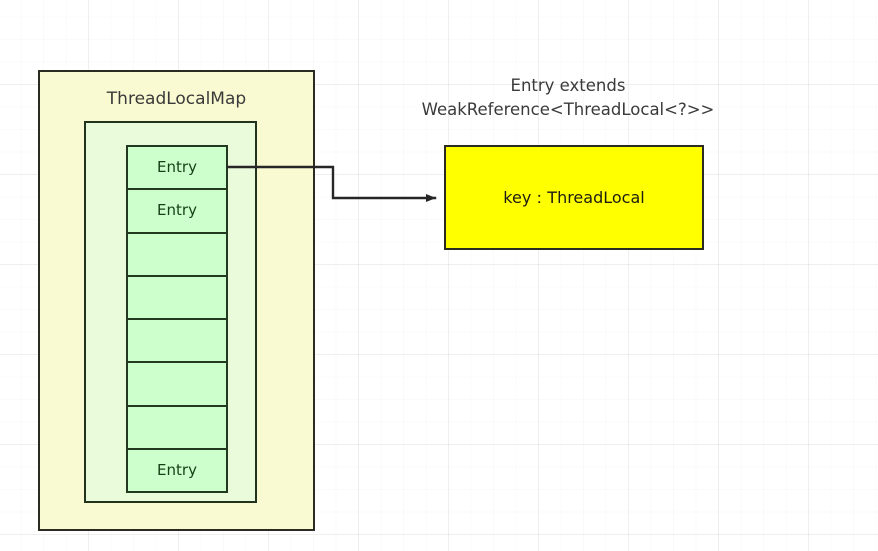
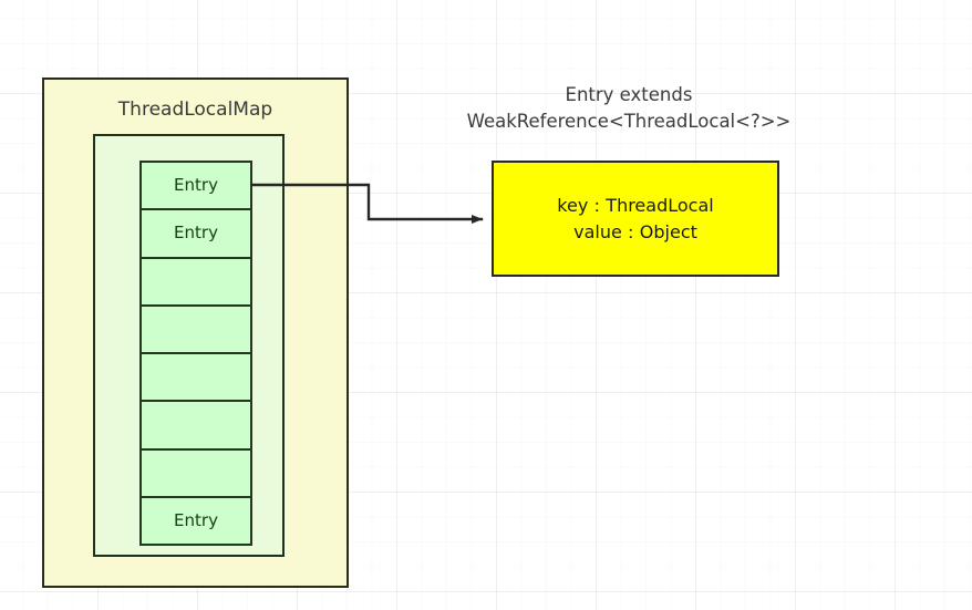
  ThreadLocalMap
  Entry
  Entry
  Entry
  Entry extends
  WeakReference<ThreadLocal<?>>
  key：ThreadLocal
+ value：Object
